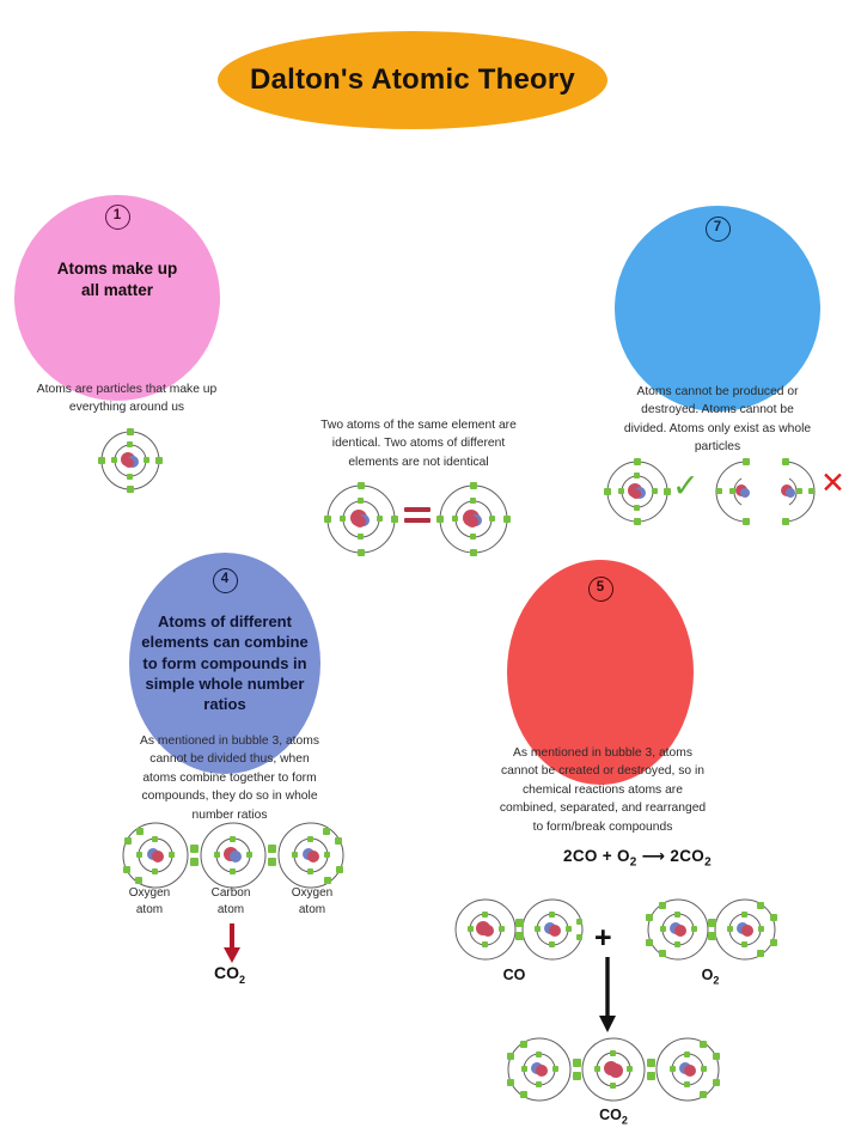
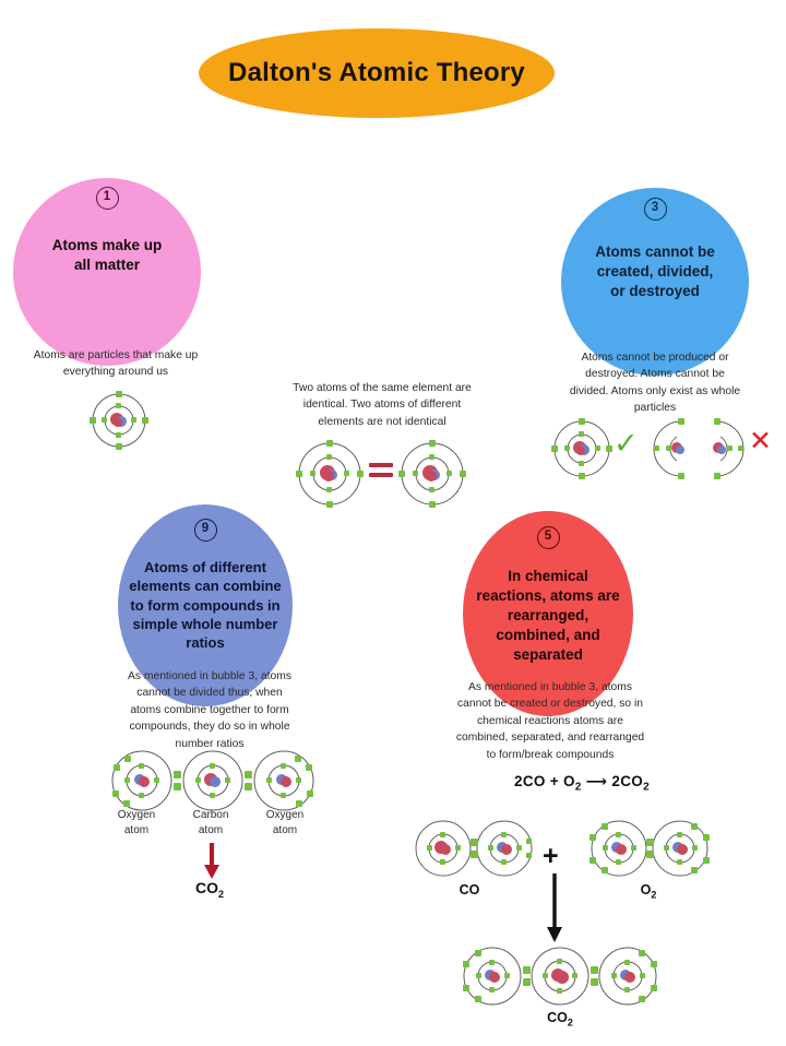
  Dalton's Atomic Theory
  1
  Atoms make up
  all matter
  Atoms are particles that make up
  everything around us
  Two atoms of the same element are
  identical. Two atoms of different
  elements are not identical
- 7
+ 3
+ Atoms cannot be
+ created, divided,
+ or destroyed
  Atoms cannot be produced or
  destroyed. Atoms cannot be
  divided. Atoms only exist as whole
  particles
  ✓
  ✕
- 4
+ 9
  Atoms of different
  elements can combine
  to form compounds in
  simple whole number
  ratios
  As mentioned in bubble 3, atoms
  cannot be divided thus, when
  atoms combine together to form
  compounds, they do so in whole
  number ratios
  Oxygen
  atom
  Carbon
  atom
  Oxygen
  atom
  CO2
  5
+ In chemical
+ reactions, atoms are
+ rearranged,
+ combined, and
+ separated
  As mentioned in bubble 3, atoms
  cannot be created or destroyed, so in
  chemical reactions atoms are
  combined, separated, and rearranged
  to form/break compounds
  2CO + O2 ⟶ 2CO2
  +
  CO
  O2
  CO2
